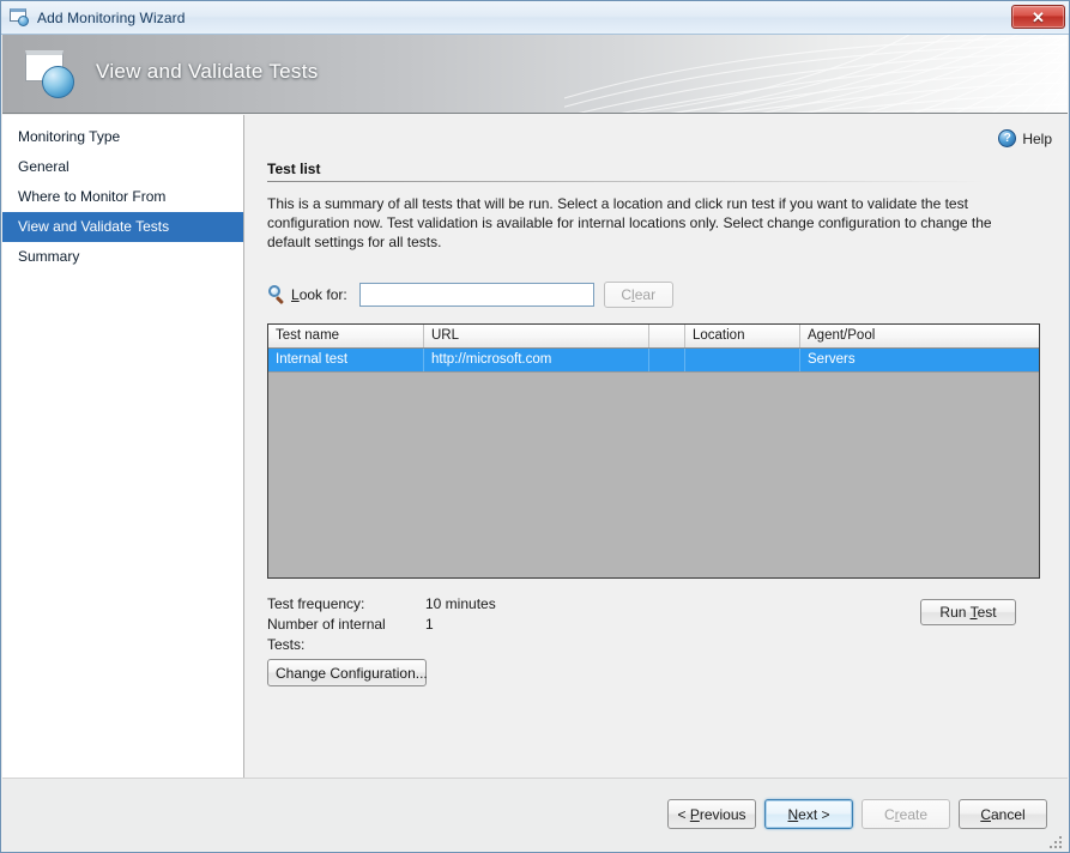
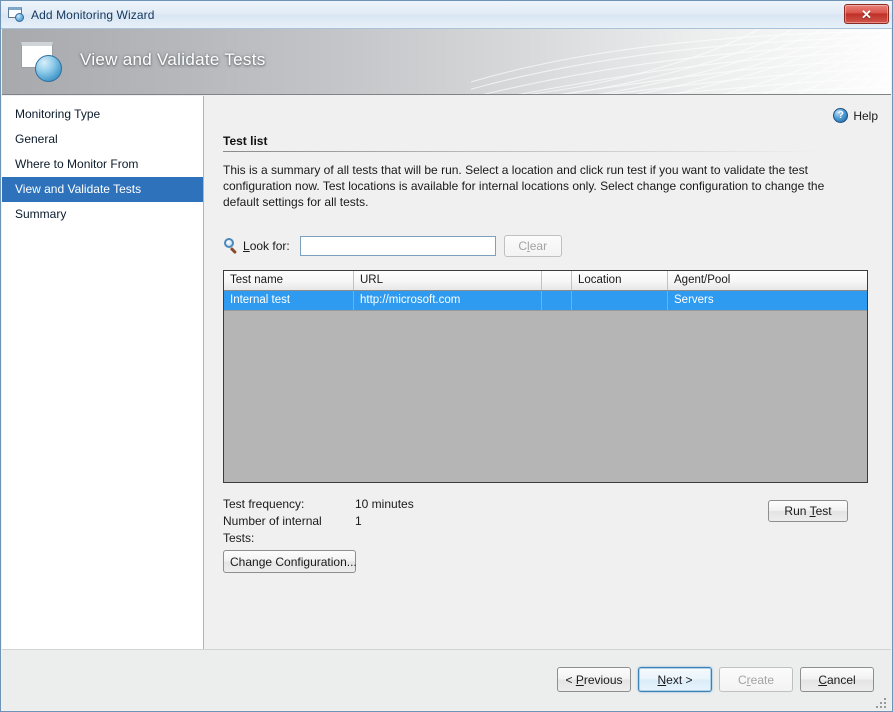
  Add Monitoring Wizard
  ✕
  View and Validate Tests
  Monitoring Type
  General
  Where to Monitor From
  View and Validate Tests
  Summary
  ?
  Help
  Test list
- This is a summary of all tests that will be run. Select a location and click run test if you want to validate the test configuration now. Test validation is available for internal locations only. Select change configuration to change the default settings for all tests.
+ This is a summary of all tests that will be run. Select a location and click run test if you want to validate the test configuration now. Test locations is available for internal locations only. Select change configuration to change the default settings for all tests.
  Look for:
  Clear
  Test name
  URL
  Location
  Agent/Pool
  Internal test
  http://microsoft.com
  Servers
  Test frequency:
  10 minutes
  Number of internal Tests:
  1
  Run Test
  Change Configuration...
  < Previous
  Next >
  Create
  Cancel
